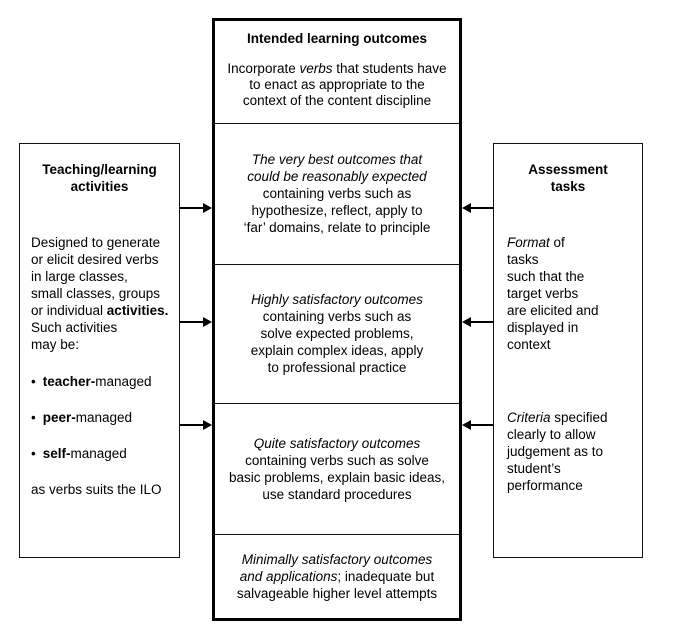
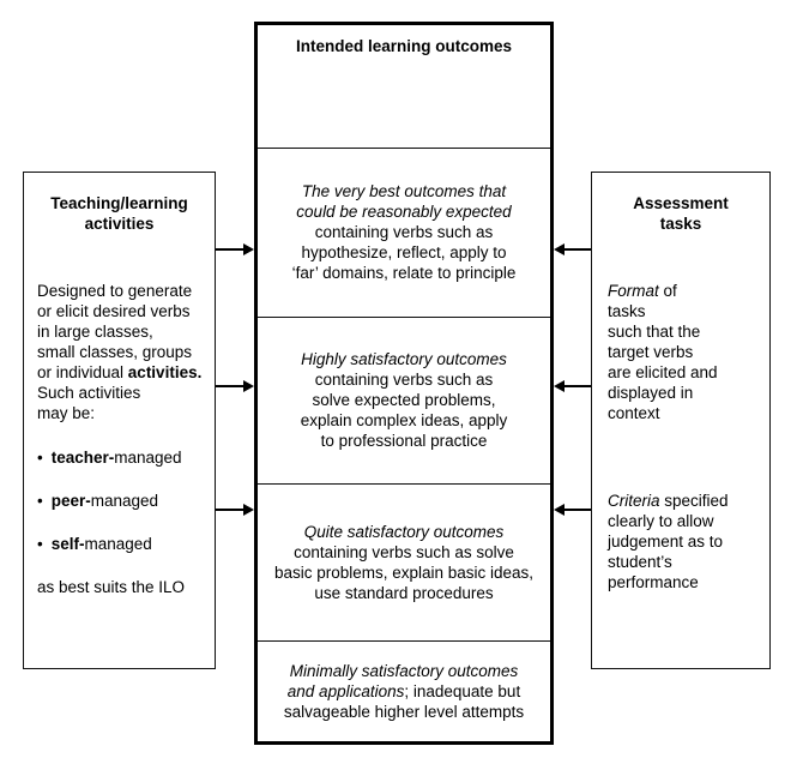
  Teaching/learning
  activities
  Designed to generate
  or elicit desired verbs
  in large classes,
  small classes, groups
  or individual activities.
  Such activities
  may be:
  • teacher-managed
  • peer-managed
  • self-managed
- as verbs suits the ILO
+ as best suits the ILO
  Intended learning outcomes
- Incorporate verbs that students have
- to enact as appropriate to the
- context of the content discipline
  The very best outcomes that
  could be reasonably expected
  containing verbs such as
  hypothesize, reflect, apply to
  ‘far’ domains, relate to principle
  Highly satisfactory outcomes
  containing verbs such as
  solve expected problems,
  explain complex ideas, apply
  to professional practice
  Quite satisfactory outcomes
  containing verbs such as solve
  basic problems, explain basic ideas,
  use standard procedures
  Minimally satisfactory outcomes
  and applications; inadequate but
  salvageable higher level attempts
  Assessment
  tasks
  Format of
  tasks
  such that the
  target verbs
  are elicited and
  displayed in
  context
  Criteria specified
  clearly to allow
  judgement as to
  student’s
  performance
